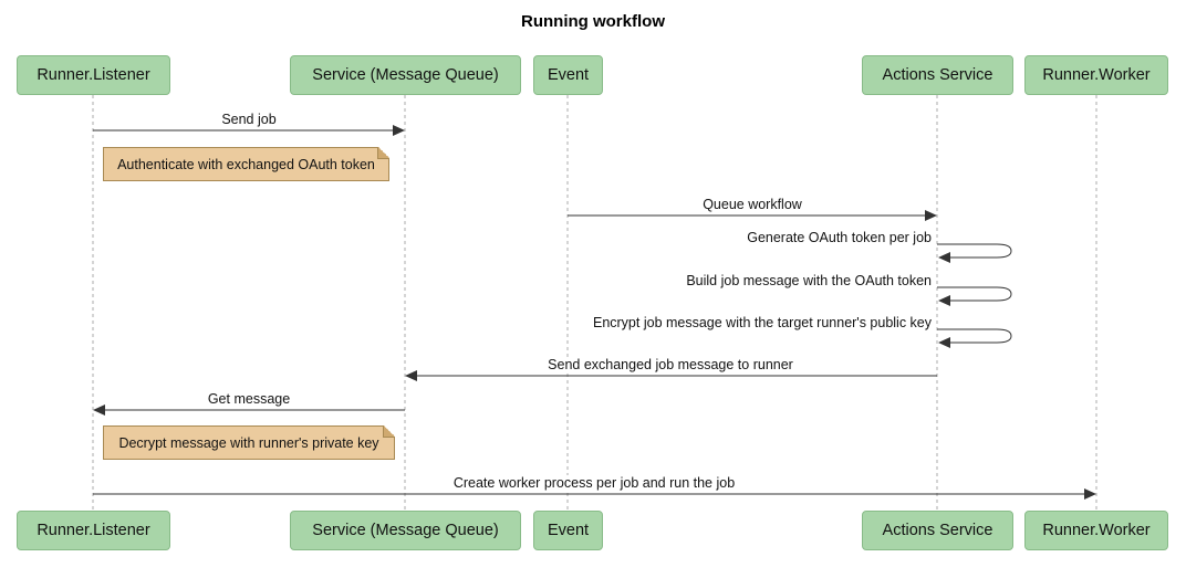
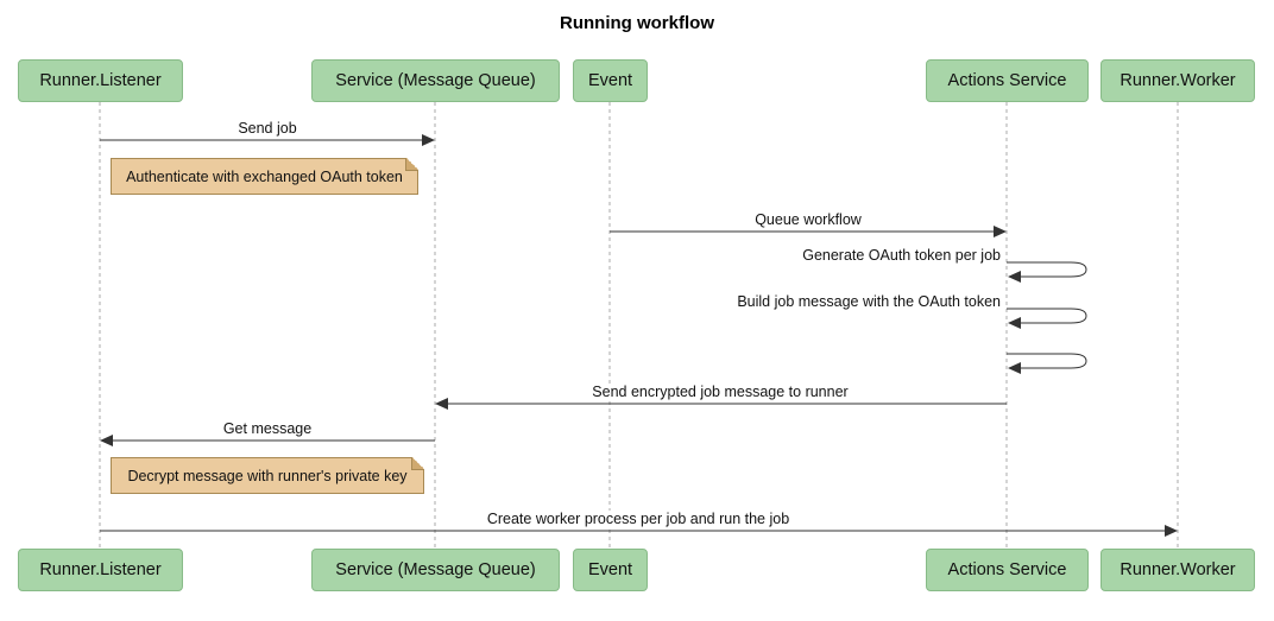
  Running workflow
  Send job
  Queue workflow
  Generate OAuth token per job
  Build job message with the OAuth token
- Encrypt job message with the target runner's public key
- Send exchanged job message to runner
+ Send encrypted job message to runner
  Get message
  Create worker process per job and run the job
  Authenticate with exchanged OAuth token
  Decrypt message with runner's private key
  Runner.Listener
  Service (Message Queue)
  Event
  Actions Service
  Runner.Worker
  Runner.Listener
  Service (Message Queue)
  Event
  Actions Service
  Runner.Worker
